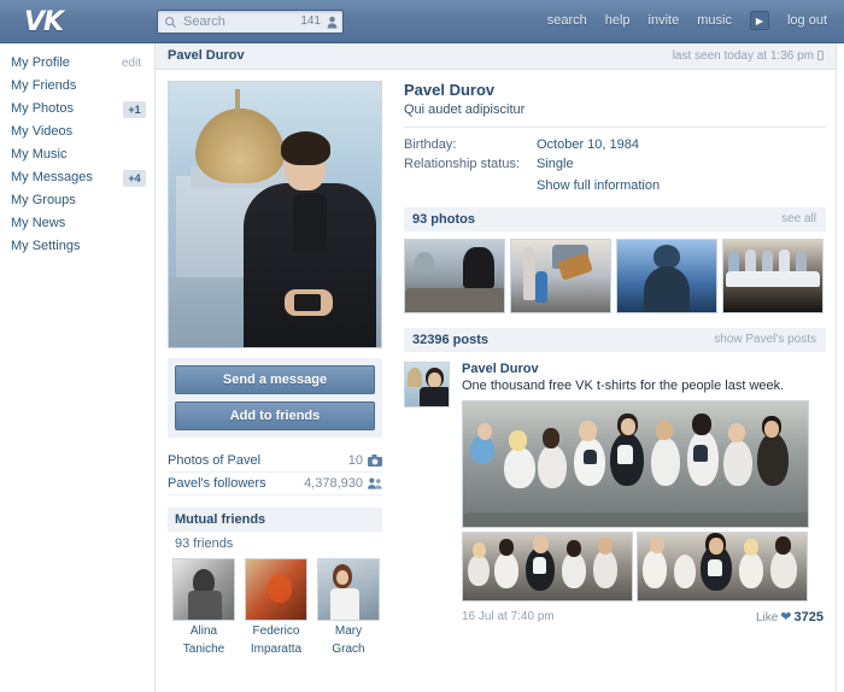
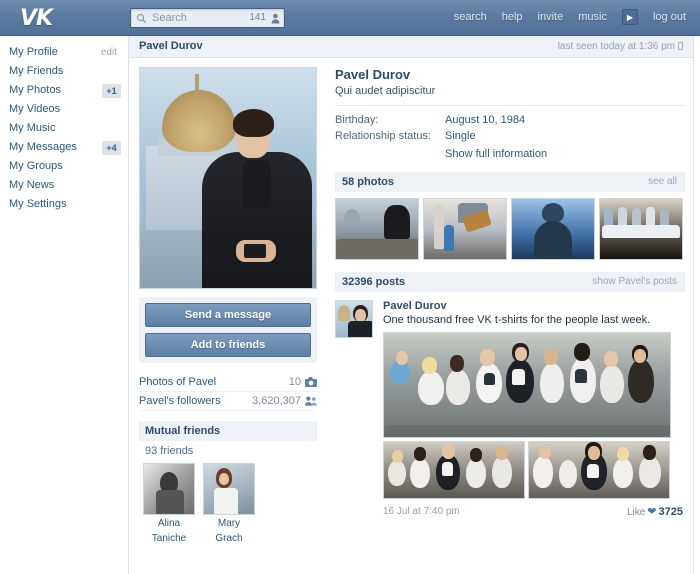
  VK
  Search
  141
  search
  help
  invite
  music
  ▶
  log out
  My Profile
  edit
  My Friends
  My Photos
  +1
  My Videos
  My Music
  My Messages
  +4
  My Groups
  My News
  My Settings
  Pavel Durov
  last seen today at 1:36 pm
  Send a message
  Add to friends
  Photos of Pavel
  10
  Pavel's followers
- 4,378,930
+ 3,620,307
  Mutual friends
  93 friends
  Alina
  Taniche
- Federico
- Imparatta
  Mary
  Grach
  Pavel Durov
  Qui audet adipiscitur
  Birthday:
- October 10, 1984
+ August 10, 1984
  Relationship status:
  Single
  Show full information
- 93 photos
+ 58 photos
  see all
  32396 posts
  show Pavel's posts
  Pavel Durov
  One thousand free VK t-shirts for the people last week.
  16 Jul at 7:40 pm
  Like ❤ 3725
